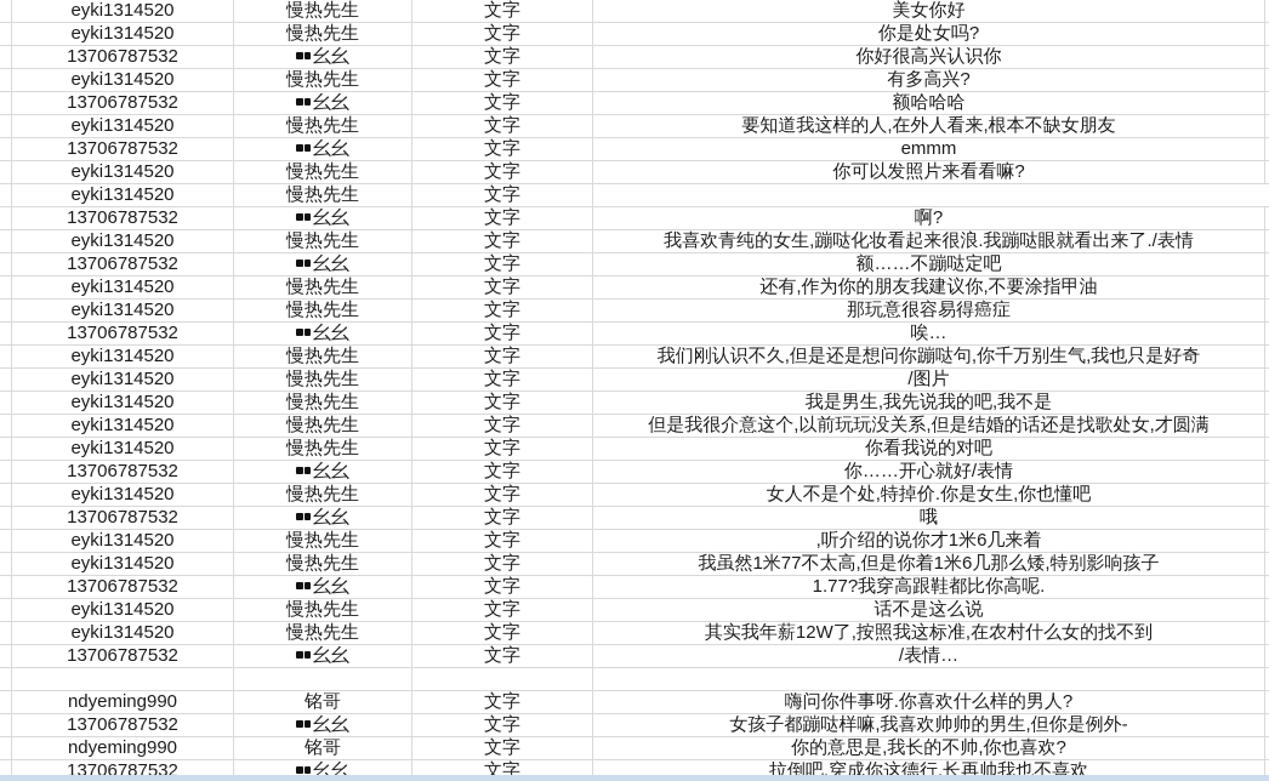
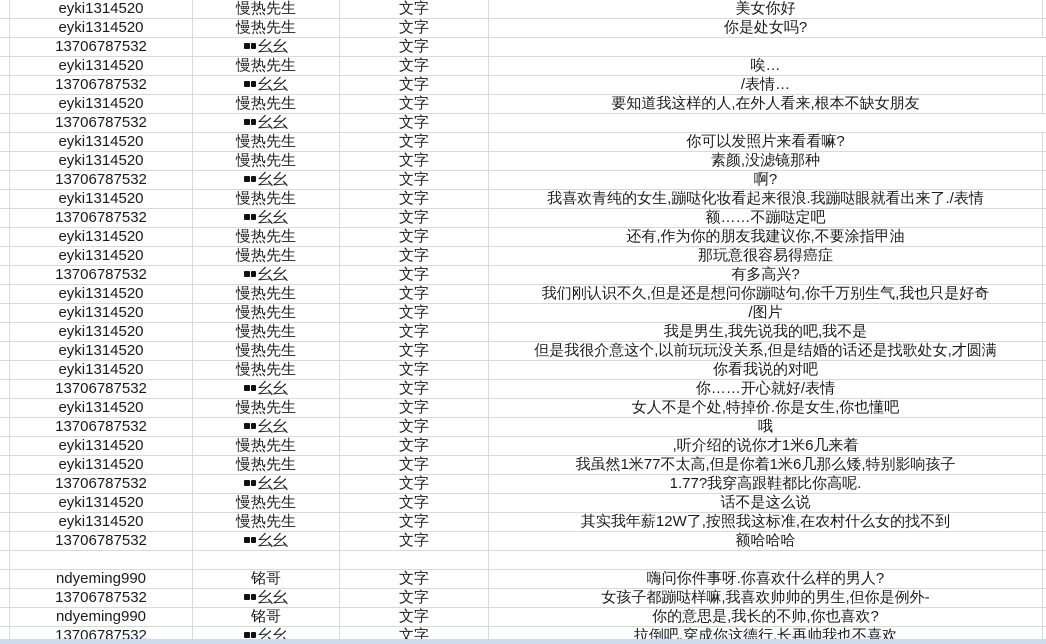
  eyki1314520
  慢热先生
  文字
  美女你好
  eyki1314520
  慢热先生
  文字
  你是处女吗?
  13706787532
  幺幺
  文字
- 你好很高兴认识你
  eyki1314520
  慢热先生
  文字
- 有多高兴?
+ 唉…
  13706787532
  幺幺
  文字
- 额哈哈哈
+ /表情…
  eyki1314520
  慢热先生
  文字
  要知道我这样的人,在外人看来,根本不缺女朋友
  13706787532
  幺幺
  文字
- emmm
  eyki1314520
  慢热先生
  文字
  你可以发照片来看看嘛?
  eyki1314520
  慢热先生
  文字
+ 素颜,没滤镜那种
  13706787532
  幺幺
  文字
  啊?
  eyki1314520
  慢热先生
  文字
  我喜欢青纯的女生,蹦哒化妆看起来很浪.我蹦哒眼就看出来了./表情
  13706787532
  幺幺
  文字
  额……不蹦哒定吧
  eyki1314520
  慢热先生
  文字
  还有,作为你的朋友我建议你,不要涂指甲油
  eyki1314520
  慢热先生
  文字
  那玩意很容易得癌症
  13706787532
  幺幺
  文字
- 唉…
+ 有多高兴?
  eyki1314520
  慢热先生
  文字
  我们刚认识不久,但是还是想问你蹦哒句,你千万别生气,我也只是好奇
  eyki1314520
  慢热先生
  文字
  /图片
  eyki1314520
  慢热先生
  文字
  我是男生,我先说我的吧,我不是
  eyki1314520
  慢热先生
  文字
  但是我很介意这个,以前玩玩没关系,但是结婚的话还是找歌处女,才圆满
  eyki1314520
  慢热先生
  文字
  你看我说的对吧
  13706787532
  幺幺
  文字
  你……开心就好/表情
  eyki1314520
  慢热先生
  文字
  女人不是个处,特掉价.你是女生,你也懂吧
  13706787532
  幺幺
  文字
  哦
  eyki1314520
  慢热先生
  文字
  ,听介绍的说你才1米6几来着
  eyki1314520
  慢热先生
  文字
  我虽然1米77不太高,但是你着1米6几那么矮,特别影响孩子
  13706787532
  幺幺
  文字
  1.77?我穿高跟鞋都比你高呢.
  eyki1314520
  慢热先生
  文字
  话不是这么说
  eyki1314520
  慢热先生
  文字
  其实我年薪12W了,按照我这标准,在农村什么女的找不到
  13706787532
  幺幺
  文字
- /表情…
+ 额哈哈哈
  ndyeming990
  铭哥
  文字
  嗨问你件事呀.你喜欢什么样的男人?
  13706787532
  幺幺
  文字
  女孩子都蹦哒样嘛,我喜欢帅帅的男生,但你是例外-
  ndyeming990
  铭哥
  文字
  你的意思是,我长的不帅,你也喜欢?
  13706787532
  幺幺
  文字
  拉倒吧,穿成你这德行,长再帅我也不喜欢
